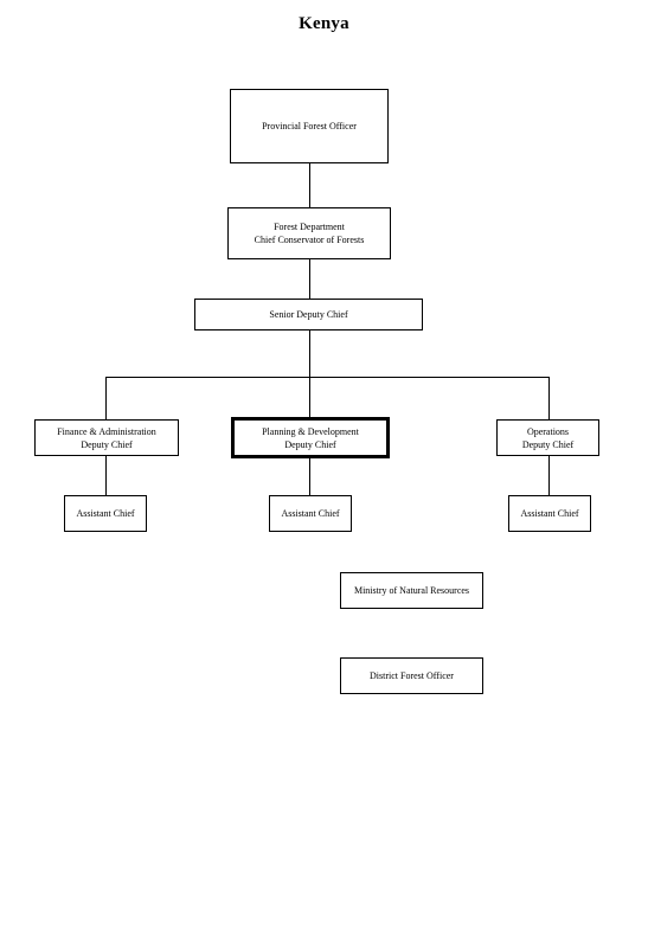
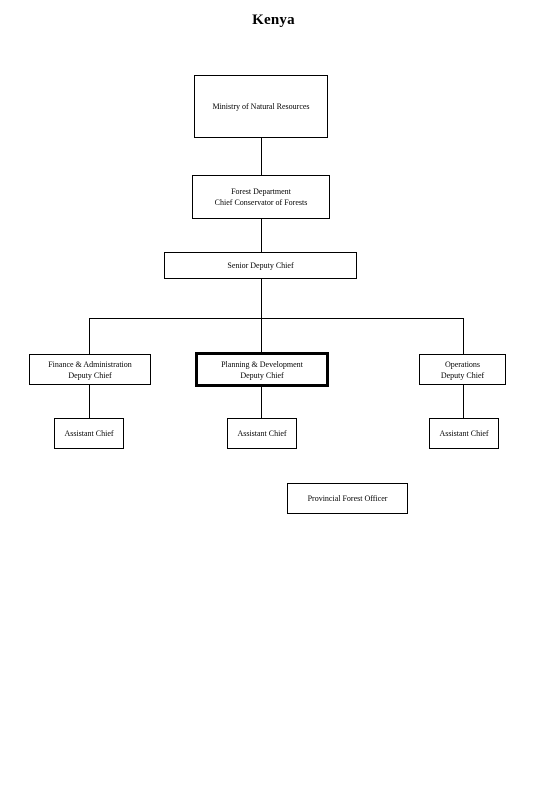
  Kenya
- Provincial Forest Officer
+ Ministry of Natural Resources
  Forest Department
  Chief Conservator of Forests
  Senior Deputy Chief
  Finance & Administration
  Deputy Chief
  Planning & Development
  Deputy Chief
  Operations
  Deputy Chief
  Assistant Chief
  Assistant Chief
  Assistant Chief
- Ministry of Natural Resources
+ Provincial Forest Officer
- District Forest Officer
